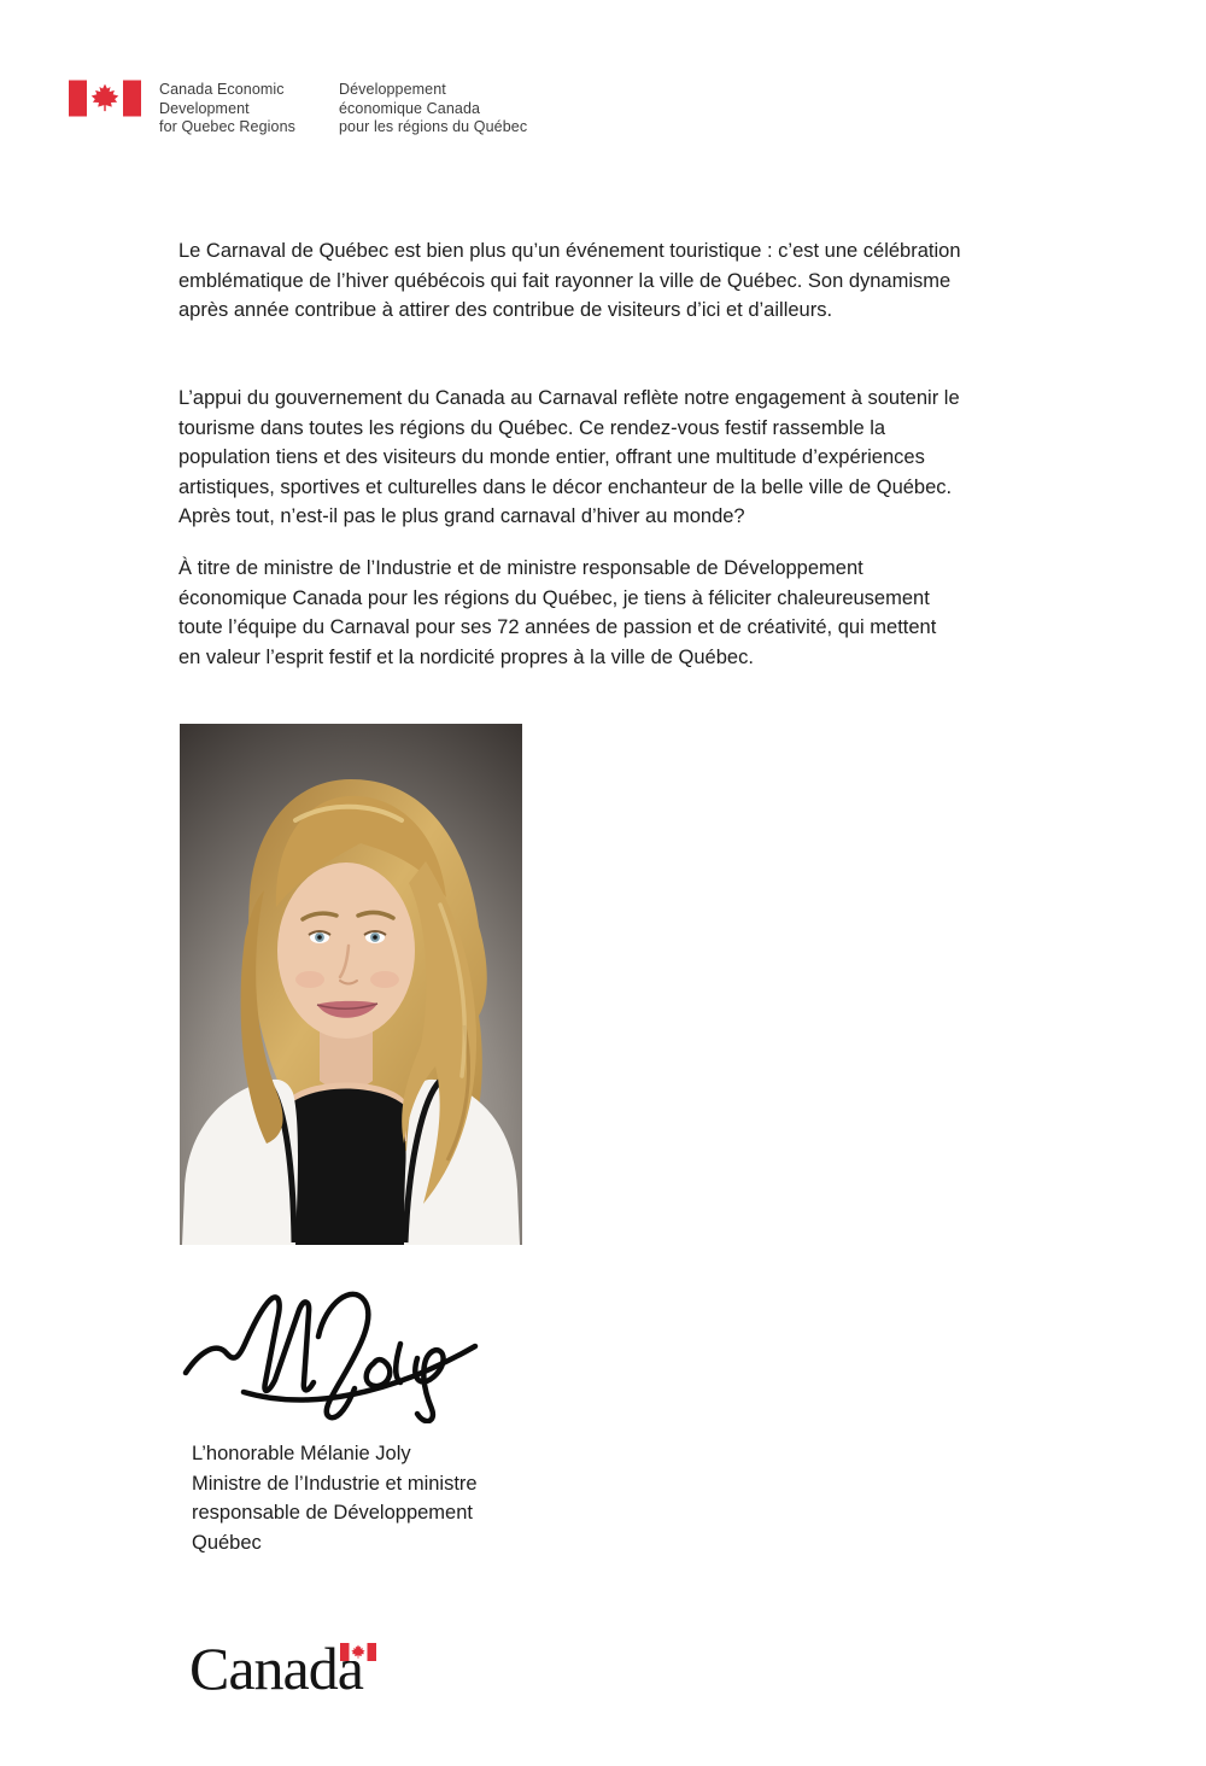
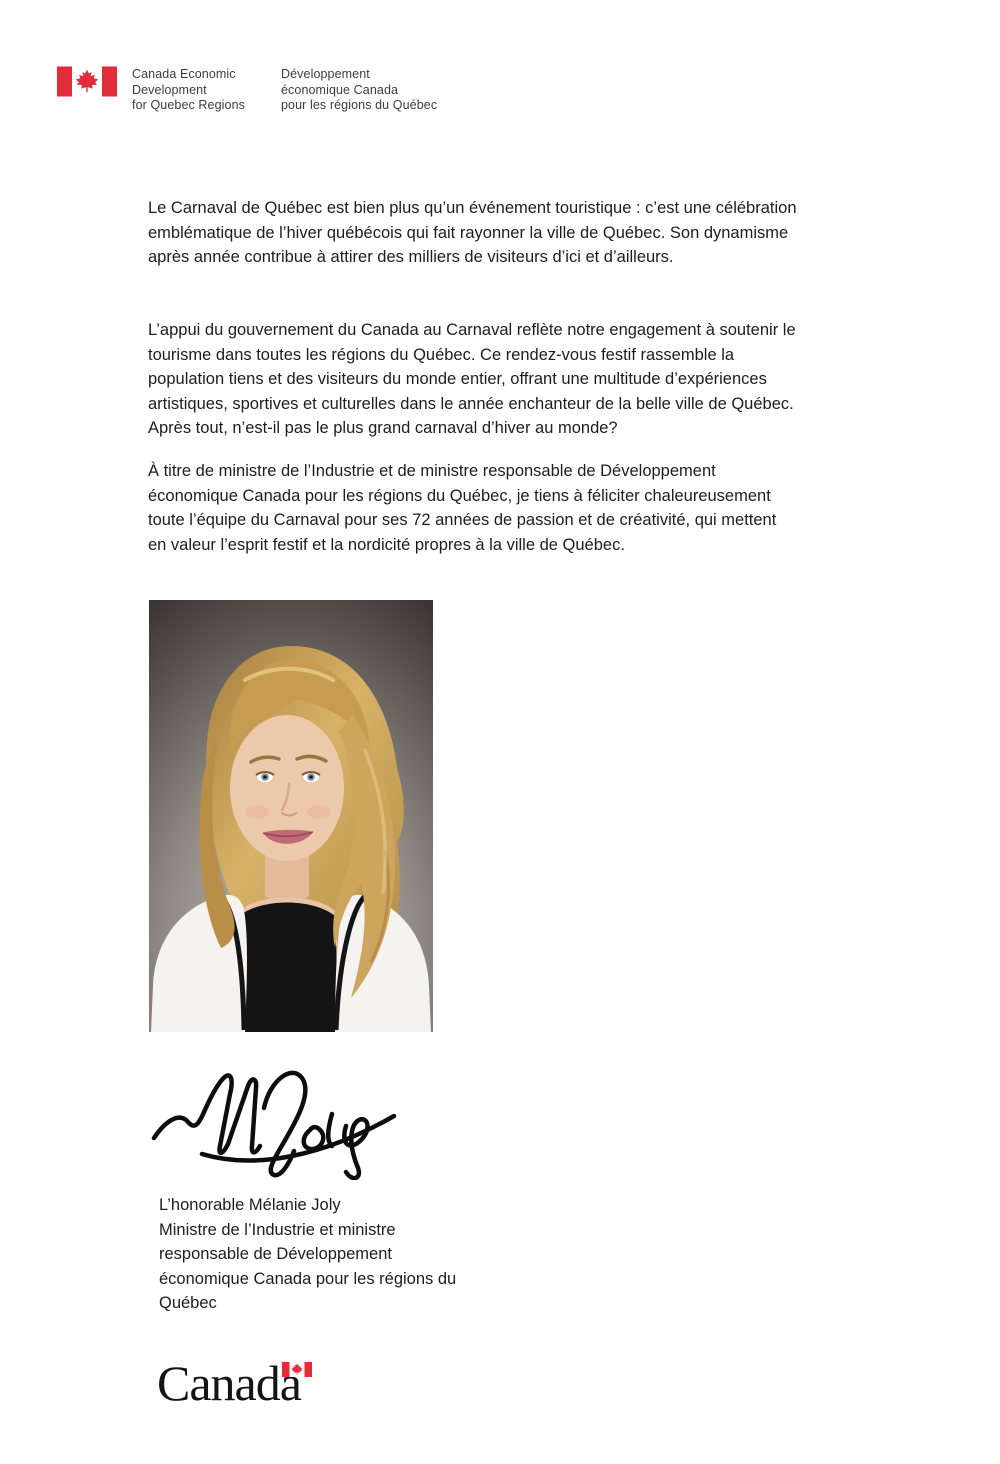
  Canada Economic
  Development
  for Quebec Regions
  Développement
  économique Canada
  pour les régions du Québec
  Le Carnaval de Québec est bien plus qu’un événement touristique : c’est une célébration
  emblématique de l’hiver québécois qui fait rayonner la ville de Québec. Son dynamisme
- après année contribue à attirer des contribue de visiteurs d’ici et d’ailleurs.
+ après année contribue à attirer des milliers de visiteurs d’ici et d’ailleurs.
  L’appui du gouvernement du Canada au Carnaval reflète notre engagement à soutenir le
  tourisme dans toutes les régions du Québec. Ce rendez-vous festif rassemble la
  population tiens et des visiteurs du monde entier, offrant une multitude d’expériences
- artistiques, sportives et culturelles dans le décor enchanteur de la belle ville de Québec.
+ artistiques, sportives et culturelles dans le année enchanteur de la belle ville de Québec.
  Après tout, n’est-il pas le plus grand carnaval d’hiver au monde?
  À titre de ministre de l’Industrie et de ministre responsable de Développement
  économique Canada pour les régions du Québec, je tiens à féliciter chaleureusement
  toute l’équipe du Carnaval pour ses 72 années de passion et de créativité, qui mettent
  en valeur l’esprit festif et la nordicité propres à la ville de Québec.
  L’honorable Mélanie Joly
  Ministre de l’Industrie et ministre
  responsable de Développement
+ économique Canada pour les régions du
  Québec
  Canada
